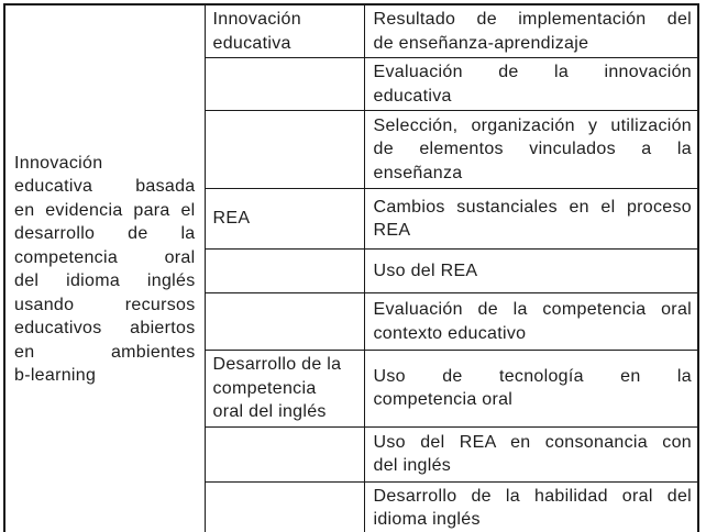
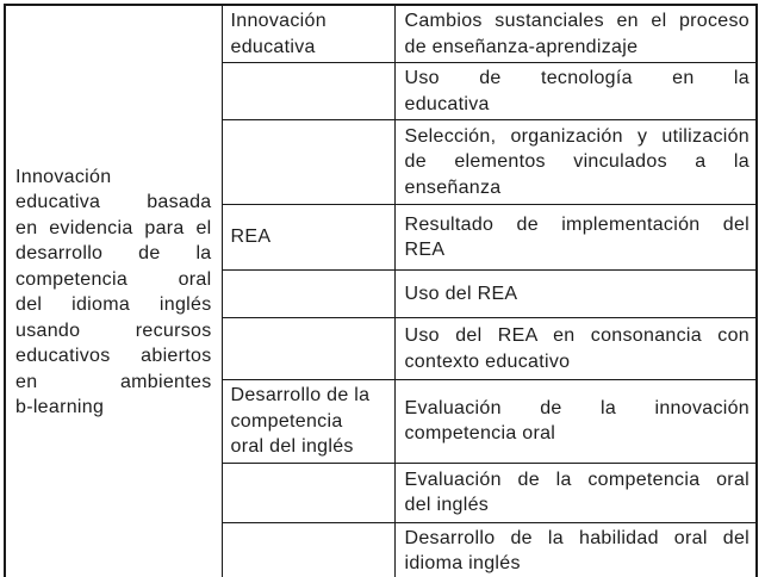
- Innovación educativa basada en evidencia para el desarrollo de la competencia oral del idioma inglés usando recursos educativos abiertos en ambientes b-learning	Innovación educativa	Resultado de implementación del de enseñanza-aprendizaje
+ Innovación educativa basada en evidencia para el desarrollo de la competencia oral del idioma inglés usando recursos educativos abiertos en ambientes b-learning	Innovación educativa	Cambios sustanciales en el proceso de enseñanza-aprendizaje
- 	Evaluación de la innovación educativa
+ 	Uso de tecnología en la educativa
  	Selección, organización y utilización de elementos vinculados a la enseñanza
- REA	Cambios sustanciales en el proceso REA
+ REA	Resultado de implementación del REA
  	Uso del REA
- 	Evaluación de la competencia oral contexto educativo
+ 	Uso del REA en consonancia con contexto educativo
- Desarrollo de la competencia oral del inglés	Uso de tecnología en la competencia oral
+ Desarrollo de la competencia oral del inglés	Evaluación de la innovación competencia oral
- 	Uso del REA en consonancia con del inglés
+ 	Evaluación de la competencia oral del inglés
  	Desarrollo de la habilidad oral del idioma inglés
